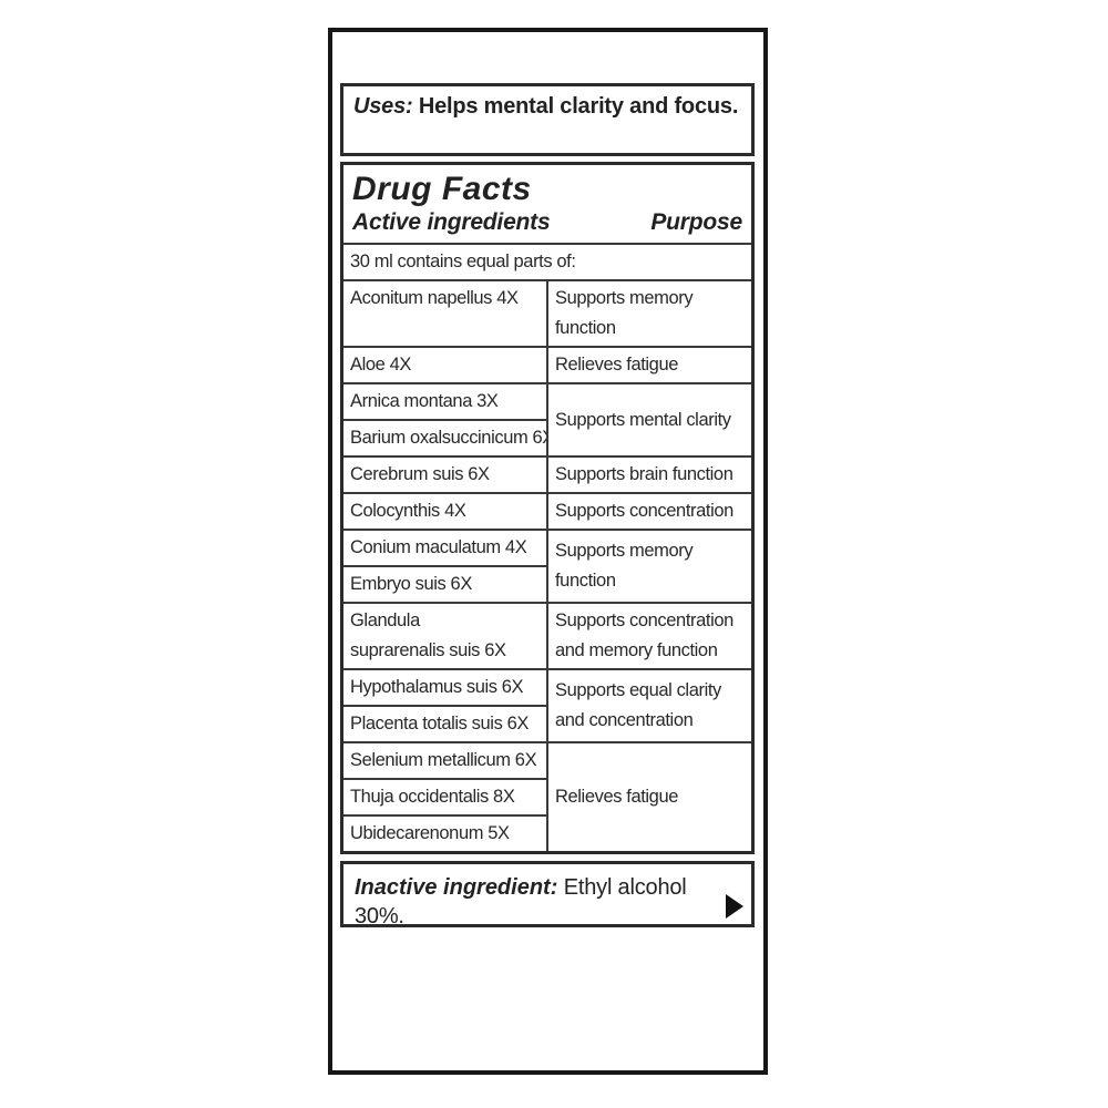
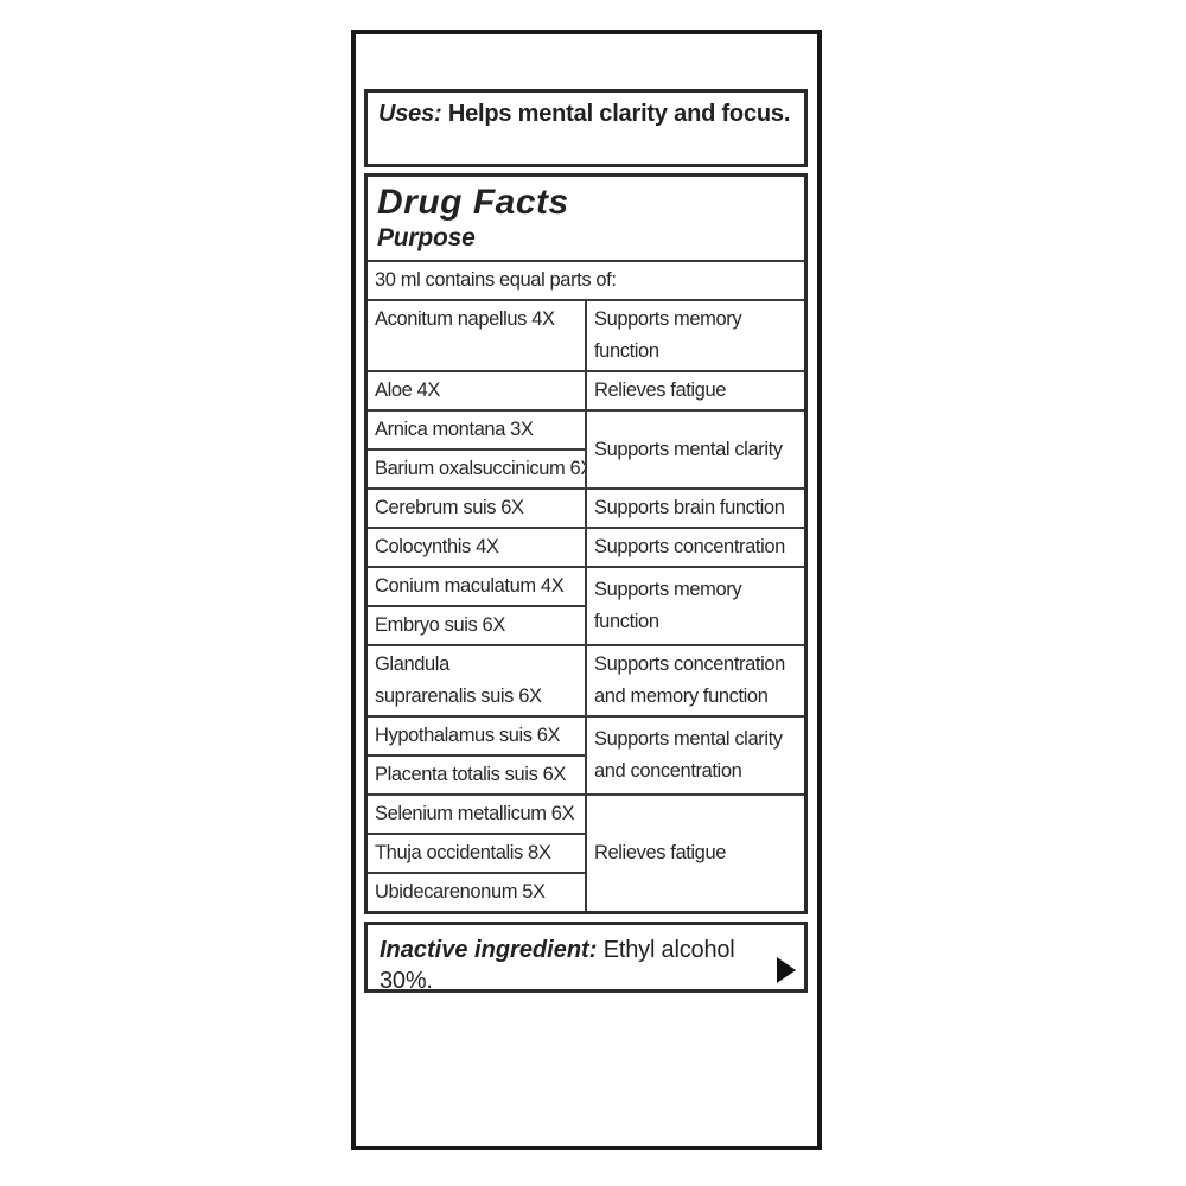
  Uses: Helps mental clarity and focus.
  Drug Facts
- Active ingredients
  Purpose
  30 ml contains equal parts of:
  Aconitum napellus 4X	Supports memory function
  Aloe 4X	Relieves fatigue
  Arnica montana 3X	Supports mental clarity
  Barium oxalsuccinicum 6
  Cerebrum suis 6X	Supports brain function
  Colocynthis 4X	Supports concentration
  Conium maculatum 4X	Supports memory function
  Embryo suis 6X
  Glandula suprarenalis suis 6X	Supports concentration and memory function
- Hypothalamus suis 6X	Supports equal clarity and concentration
+ Hypothalamus suis 6X	Supports mental clarity and concentration
  Placenta totalis suis 6X
  Selenium metallicum 6X	Relieves fatigue
  Thuja occidentalis 8X
  Ubidecarenonum 5X
  Inactive ingredient: Ethyl alcohol 30%.
